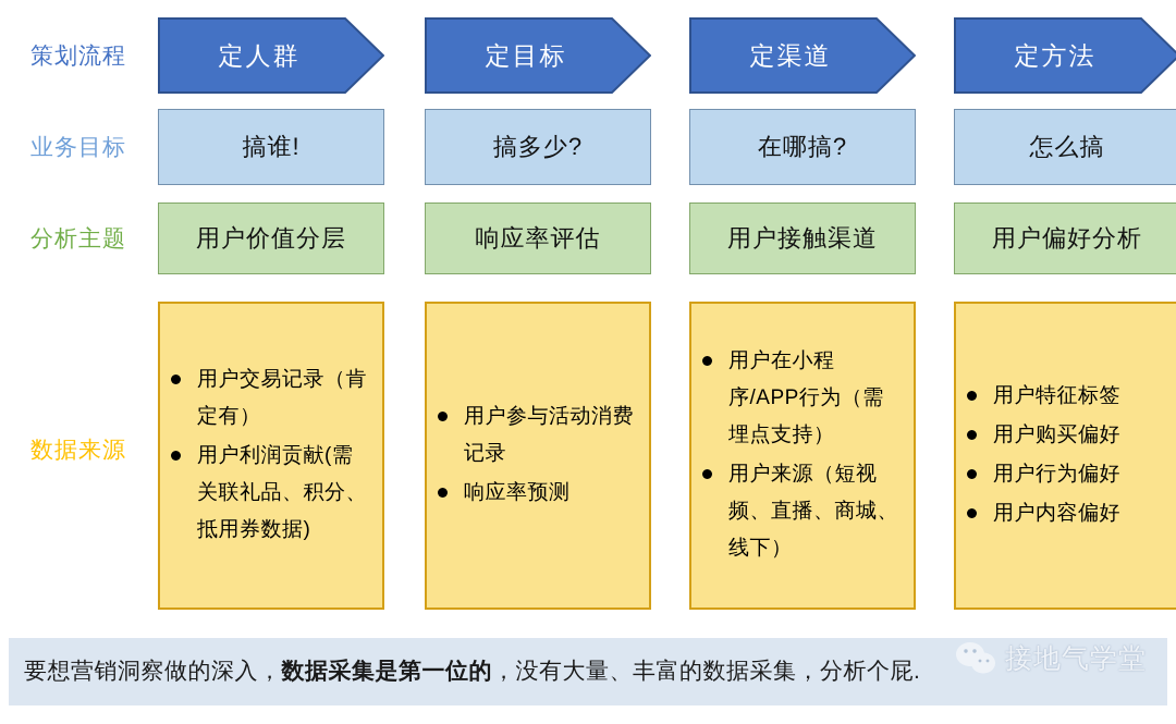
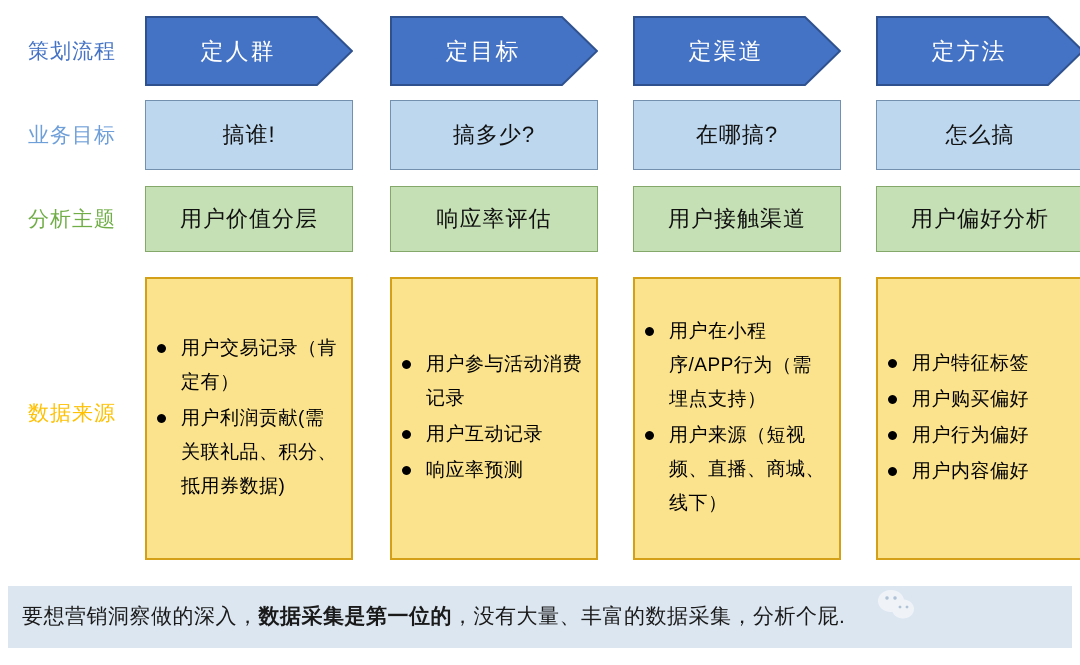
  策划流程
  业务目标
  分析主题
  数据来源
  定人群
  搞谁!
  用户价值分层
  用户交易记录（肯定有）
  用户利润贡献(需关联礼品、积分、抵用券数据)
  定目标
  搞多少?
  响应率评估
  用户参与活动消费记录
+ 用户互动记录
  响应率预测
  定渠道
  在哪搞?
  用户接触渠道
  用户在小程序/APP行为（需埋点支持）
  用户来源（短视频、直播、商城、线下）
  定方法
  怎么搞
  用户偏好分析
  用户特征标签
  用户购买偏好
  用户行为偏好
  用户内容偏好
  要想营销洞察做的深入，
  数据采集是第一位的
  ，没有大量、丰富的数据采集，分析个屁.
- 接地气学堂
